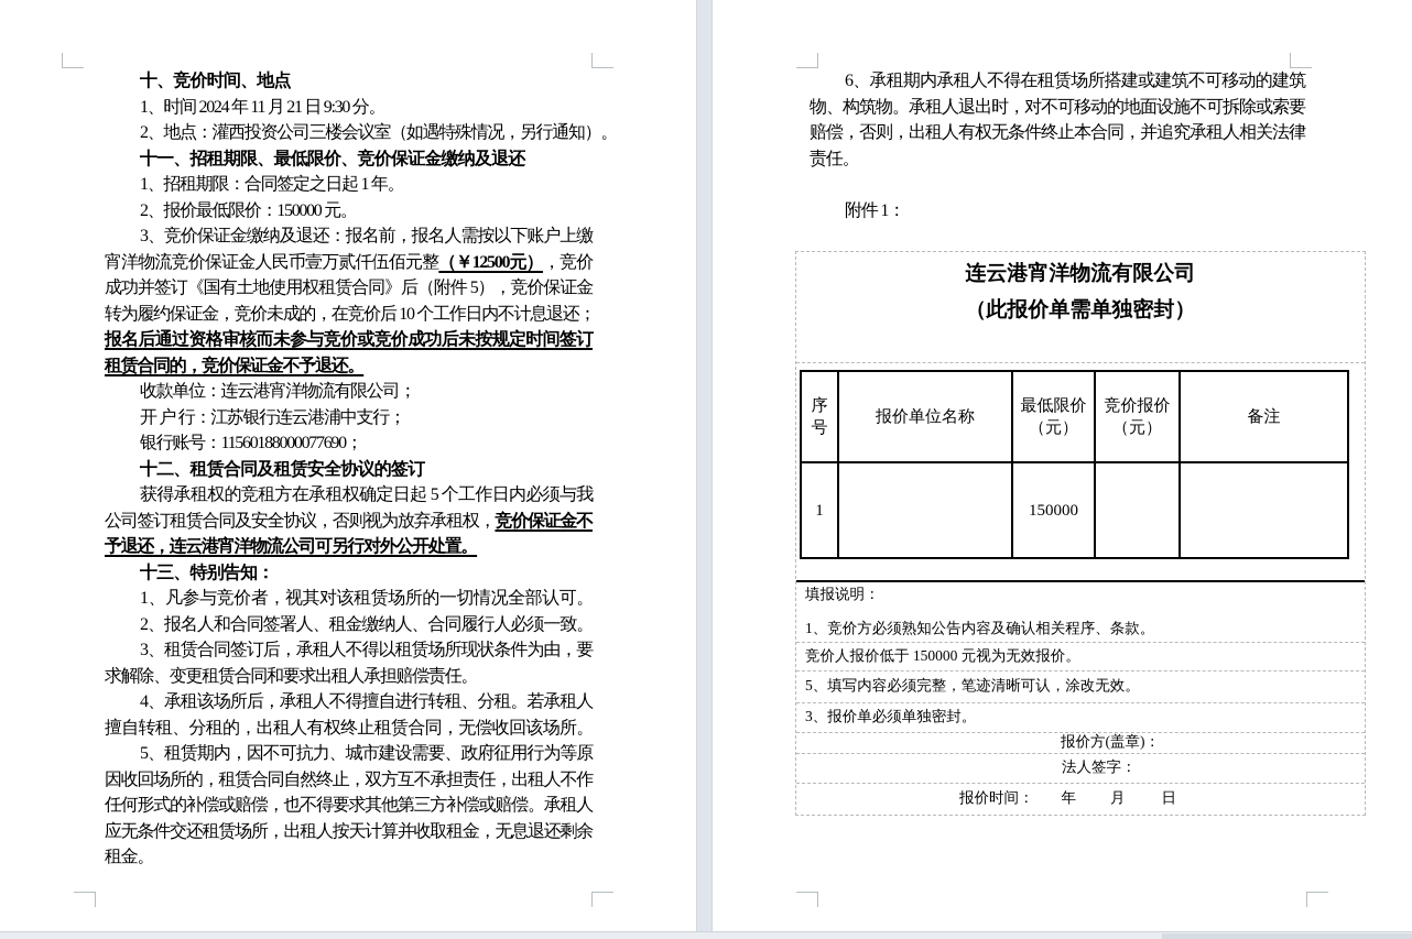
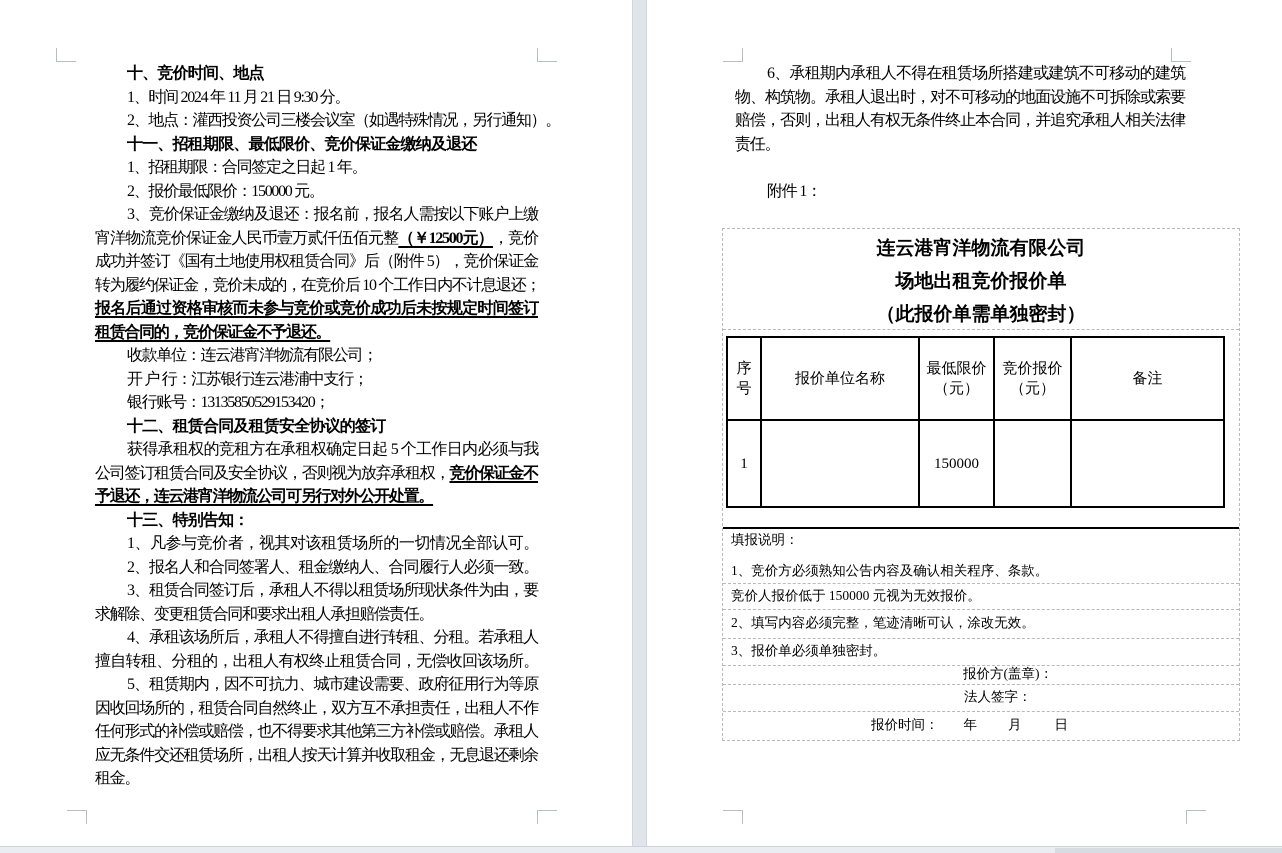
  十、竞价时间、地点
  1、时间 2024 年 11 月 21 日 9:30 分。
  2、地点：灌西投资公司三楼会议室（如遇特殊情况，另行通知）。
  十一、招租期限、最低限价、竞价保证金缴纳及退还
  1、招租期限：合同签定之日起 1 年。
  2、报价最低限价：150000 元。
  3、竞价保证金缴纳及退还：报名前，报名人需按以下账户上缴
  宵洋物流竞价保证金人民币壹万贰仟伍佰元整（￥12500元），竞价
  成功并签订《国有土地使用权租赁合同》后（附件 5），竞价保证金
  转为履约保证金，竞价未成的，在竞价后 10 个工作日内不计息退还；
  报名后通过资格审核而未参与竞价或竞价成功后未按规定时间签订
  租赁合同的，竞价保证金不予退还。
  收款单位：连云港宵洋物流有限公司；
  开 户 行：江苏银行连云港浦中支行；
- 银行账号：11560188000077690；
+ 银行账号：13135850529153420；
  十二、租赁合同及租赁安全协议的签订
  获得承租权的竞租方在承租权确定日起 5 个工作日内必须与我
  公司签订租赁合同及安全协议，否则视为放弃承租权，竞价保证金不
  予退还，连云港宵洋物流公司可另行对外公开处置。
  十三、特别告知：
  1、凡参与竞价者，视其对该租赁场所的一切情况全部认可。
  2、报名人和合同签署人、租金缴纳人、合同履行人必须一致。
  3、租赁合同签订后，承租人不得以租赁场所现状条件为由，要
  求解除、变更租赁合同和要求出租人承担赔偿责任。
  4、承租该场所后，承租人不得擅自进行转租、分租。若承租人
  擅自转租、分租的，出租人有权终止租赁合同，无偿收回该场所。
  5、租赁期内，因不可抗力、城市建设需要、政府征用行为等原
  因收回场所的，租赁合同自然终止，双方互不承担责任，出租人不作
  任何形式的补偿或赔偿，也不得要求其他第三方补偿或赔偿。承租人
  应无条件交还租赁场所，出租人按天计算并收取租金，无息退还剩余
  租金。
  6、承租期内承租人不得在租赁场所搭建或建筑不可移动的建筑
  物、构筑物。承租人退出时，对不可移动的地面设施不可拆除或索要
  赔偿，否则，出租人有权无条件终止本合同，并追究承租人相关法律
  责任。
  附件 1：
  连云港宵洋物流有限公司
+ 场地出租竞价报价单
  （此报价单需单独密封）
  序 号	报价单位名称	最低限价 （元）	竞价报价 （元）	备注
  1		150000
  填报说明：
  1、竞价方必须熟知公告内容及确认相关程序、条款。
  竞价人报价低于 150000 元视为无效报价。
- 5、填写内容必须完整，笔迹清晰可认，涂改无效。
+ 2、填写内容必须完整，笔迹清晰可认，涂改无效。
  3、报价单必须单独密封。
  报价方(盖章)：
  法人签字：
  报价时间：
  年
  月
  日
